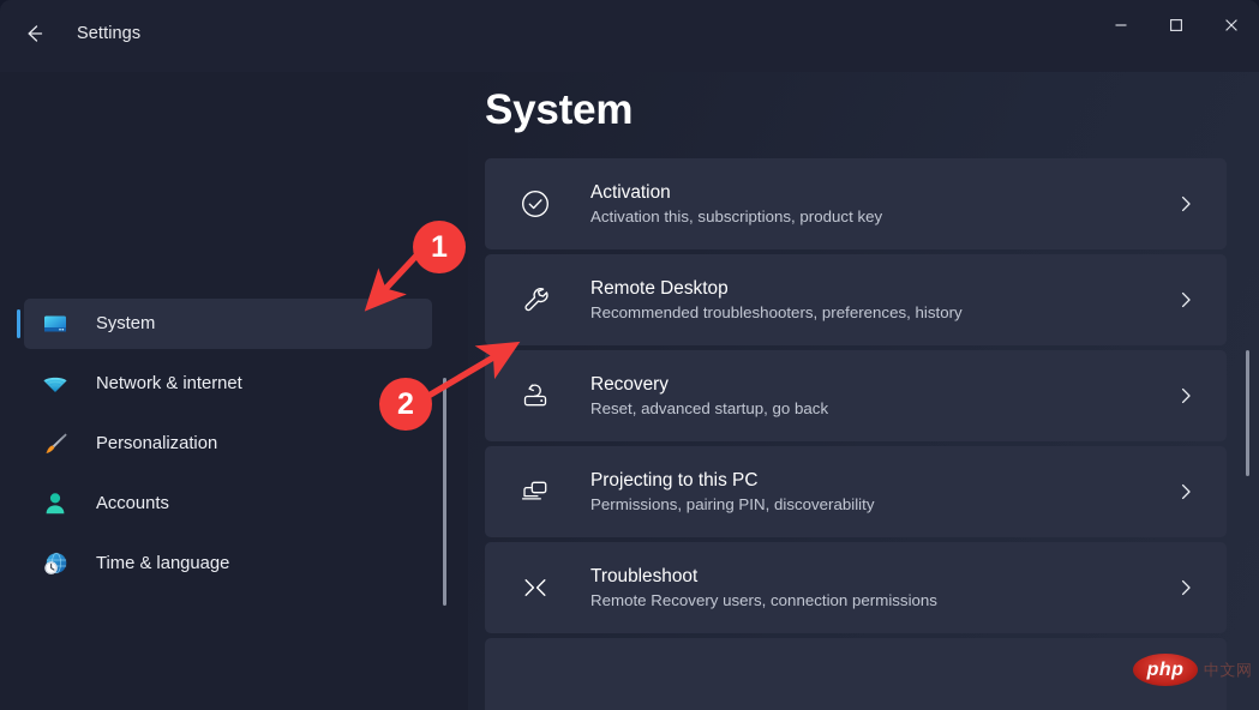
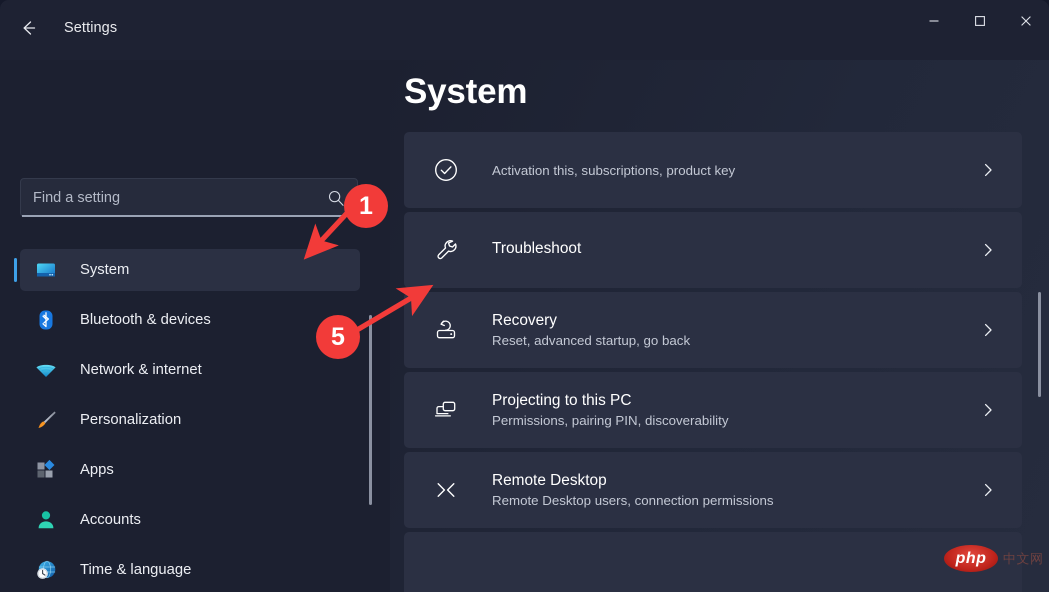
  Settings
+ Find a setting
  System
+ Bluetooth & devices
  Network & internet
  Personalization
+ Apps
  Accounts
  Time & language
  System
- Activation
  Activation this, subscriptions, product key
- Remote Desktop
+ Troubleshoot
- Recommended troubleshooters, preferences, history
  Recovery
  Reset, advanced startup, go back
  Projecting to this PC
  Permissions, pairing PIN, discoverability
- Troubleshoot
+ Remote Desktop
- Remote Recovery users, connection permissions
+ Remote Desktop users, connection permissions
  1
- 2
+ 5
  php
  中文网
